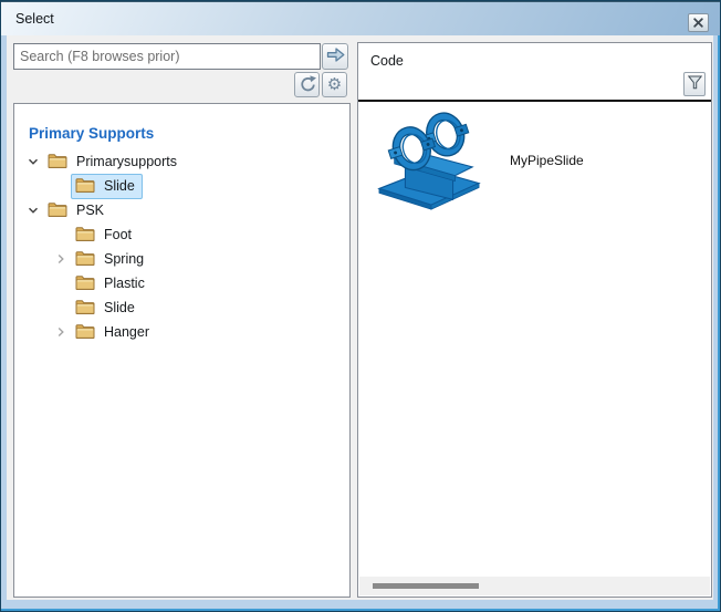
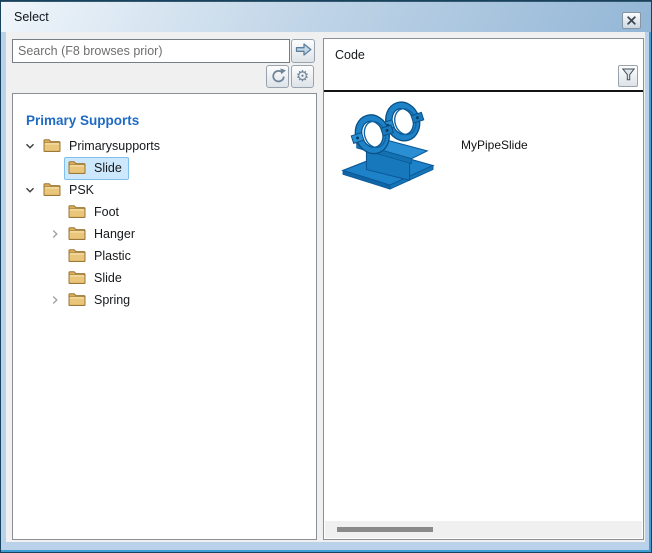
  Select
  Search (F8 browses prior)
  ⚙
  Primary Supports
  Primarysupports
  Slide
  PSK
  Foot
- Spring
+ Hanger
  Plastic
  Slide
- Hanger
+ Spring
  Code
  MyPipeSlide
